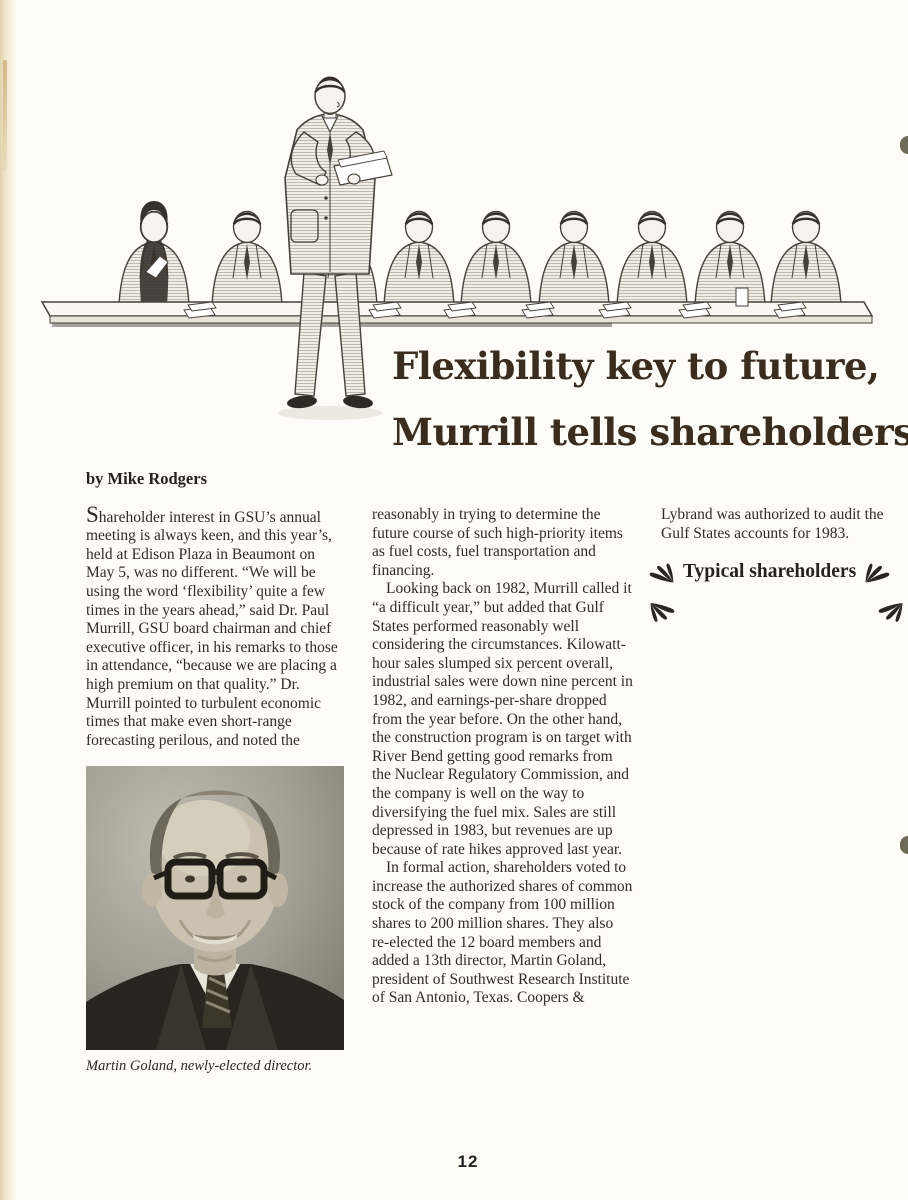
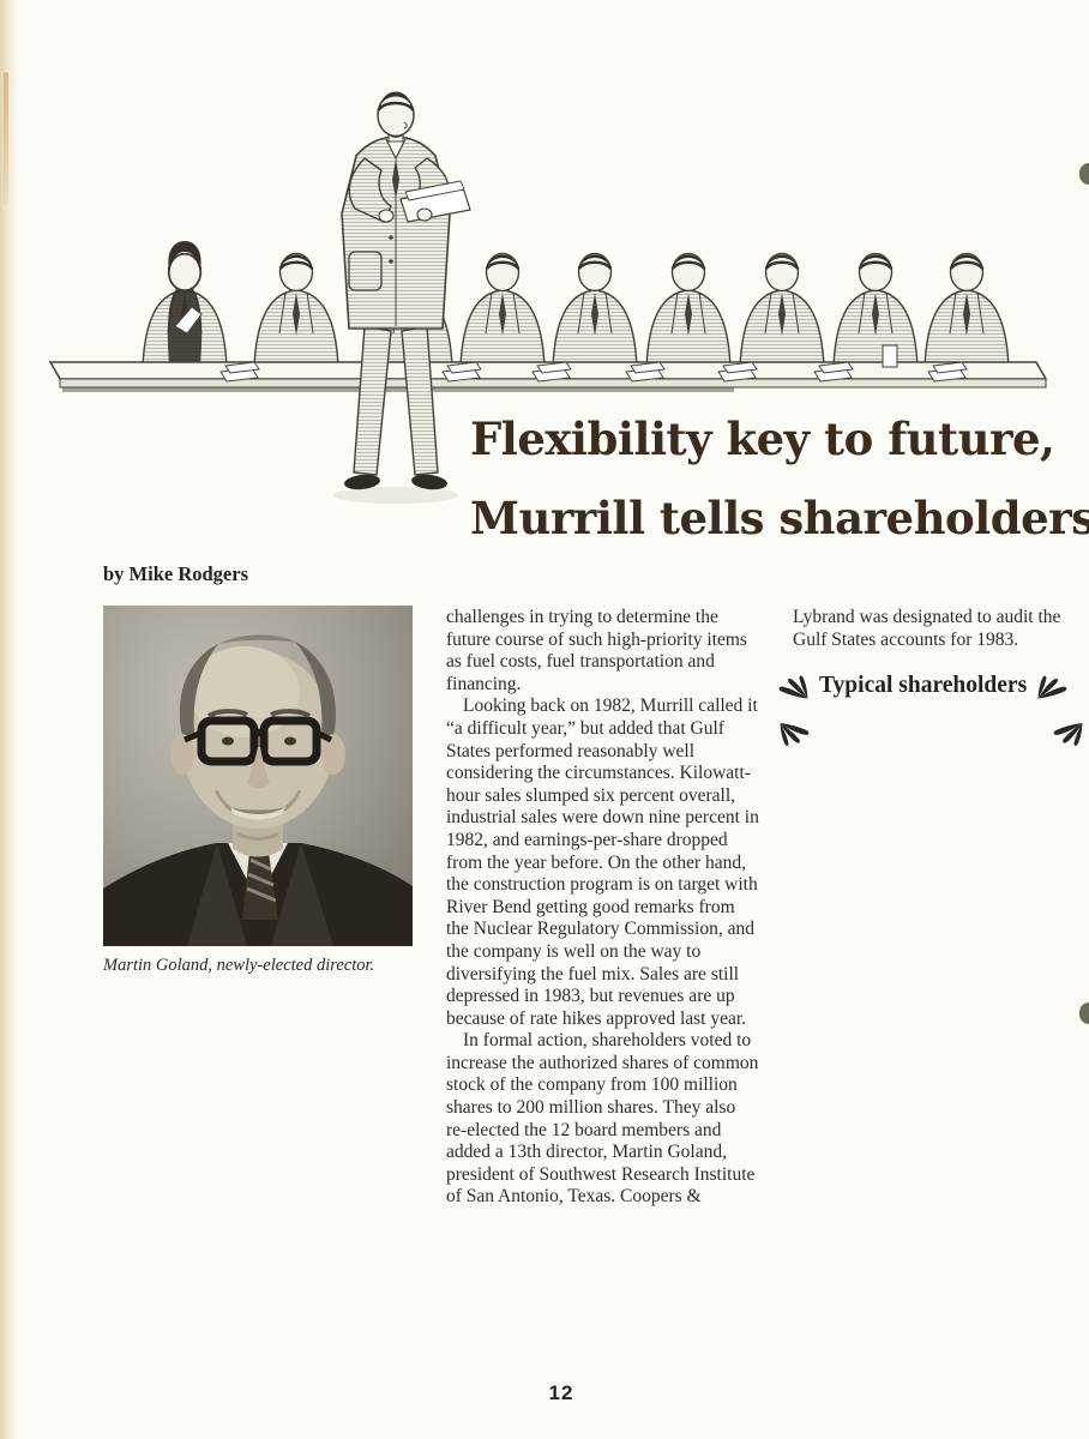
  Flexibility key to future,
  Murrill tells shareholders
  by Mike Rodgers
- Shareholder interest in GSU’s annual meeting is always keen, and this year’s, held at Edison Plaza in Beaumont on May 5, was no different. “We will be using the word ‘flexibility’ quite a few times in the years ahead,” said Dr. Paul Murrill, GSU board chairman and chief executive officer, in his remarks to those in attendance, “because we are placing a high premium on that quality.” Dr. Murrill pointed to turbulent economic times that make even short-range forecasting perilous, and noted the
  Martin Goland, newly-elected director.
- reasonably in trying to determine the future course of such high-priority items as fuel costs, fuel transportation and financing.
+ challenges in trying to determine the future course of such high-priority items as fuel costs, fuel transportation and financing.
  Looking back on 1982, Murrill called it “a difficult year,” but added that Gulf States performed reasonably well considering the circumstances. Kilowatt-hour sales slumped six percent overall, industrial sales were down nine percent in 1982, and earnings-per-share dropped from the year before. On the other hand, the construction program is on target with River Bend getting good remarks from the Nuclear Regulatory Commission, and the company is well on the way to diversifying the fuel mix. Sales are still depressed in 1983, but revenues are up because of rate hikes approved last year.
  In formal action, shareholders voted to increase the authorized shares of common stock of the company from 100 million shares to 200 million shares. They also re-elected the 12 board members and added a 13th director, Martin Goland, president of Southwest Research Institute of San Antonio, Texas. Coopers &
- Lybrand was authorized to audit the Gulf States accounts for 1983.
+ Lybrand was designated to audit the Gulf States accounts for 1983.
  Typical shareholders
  12
